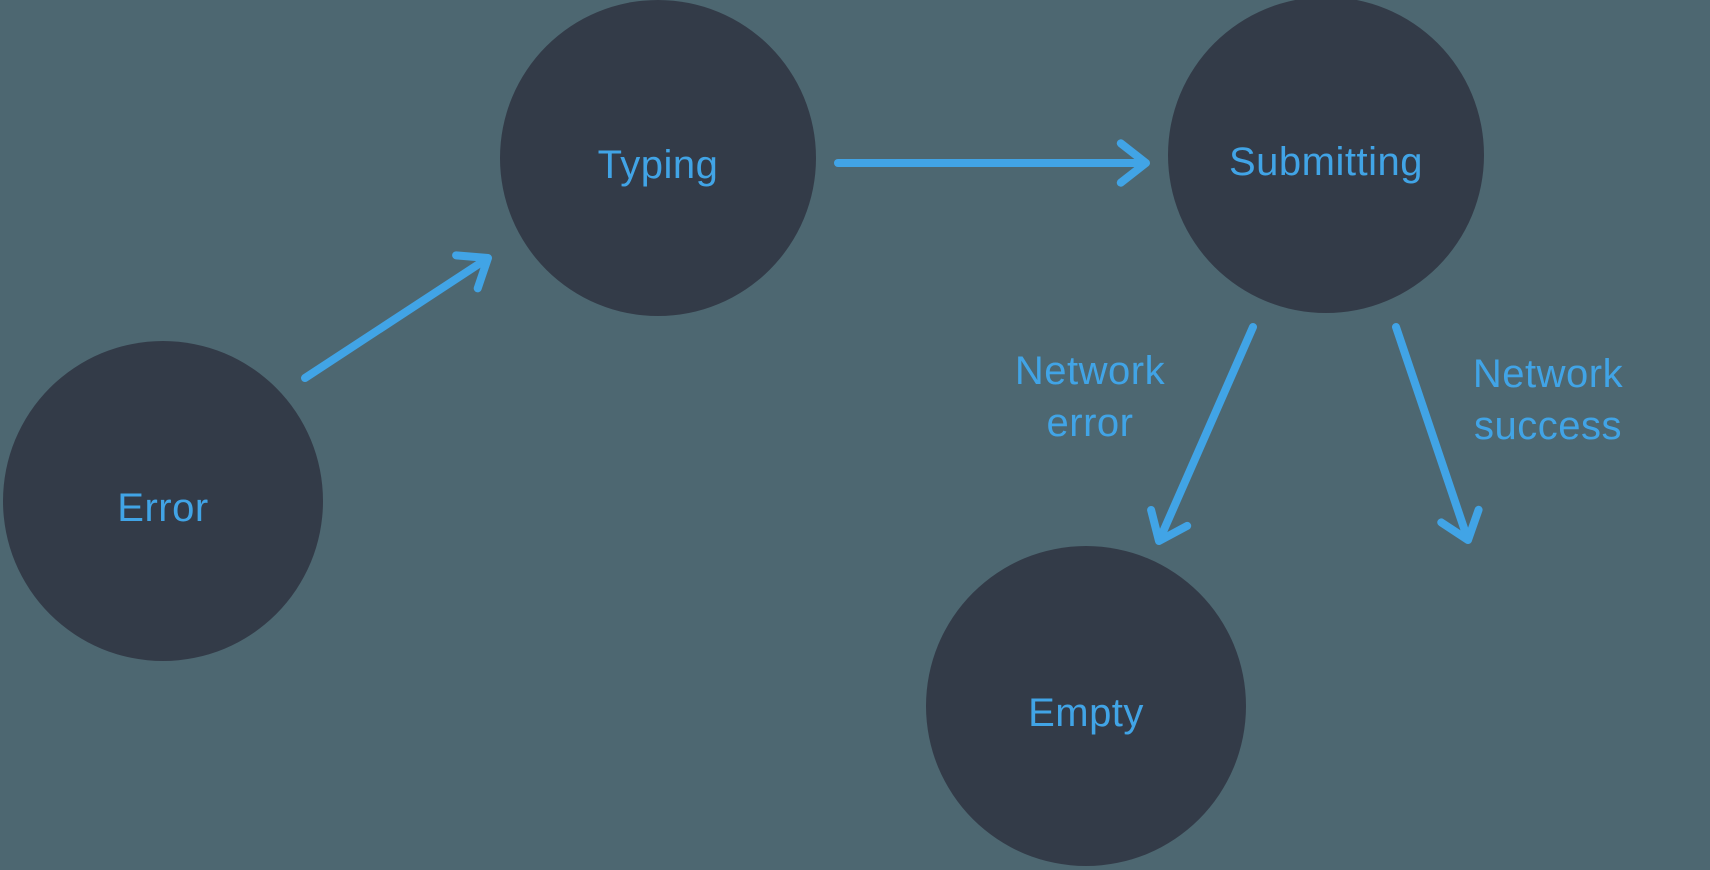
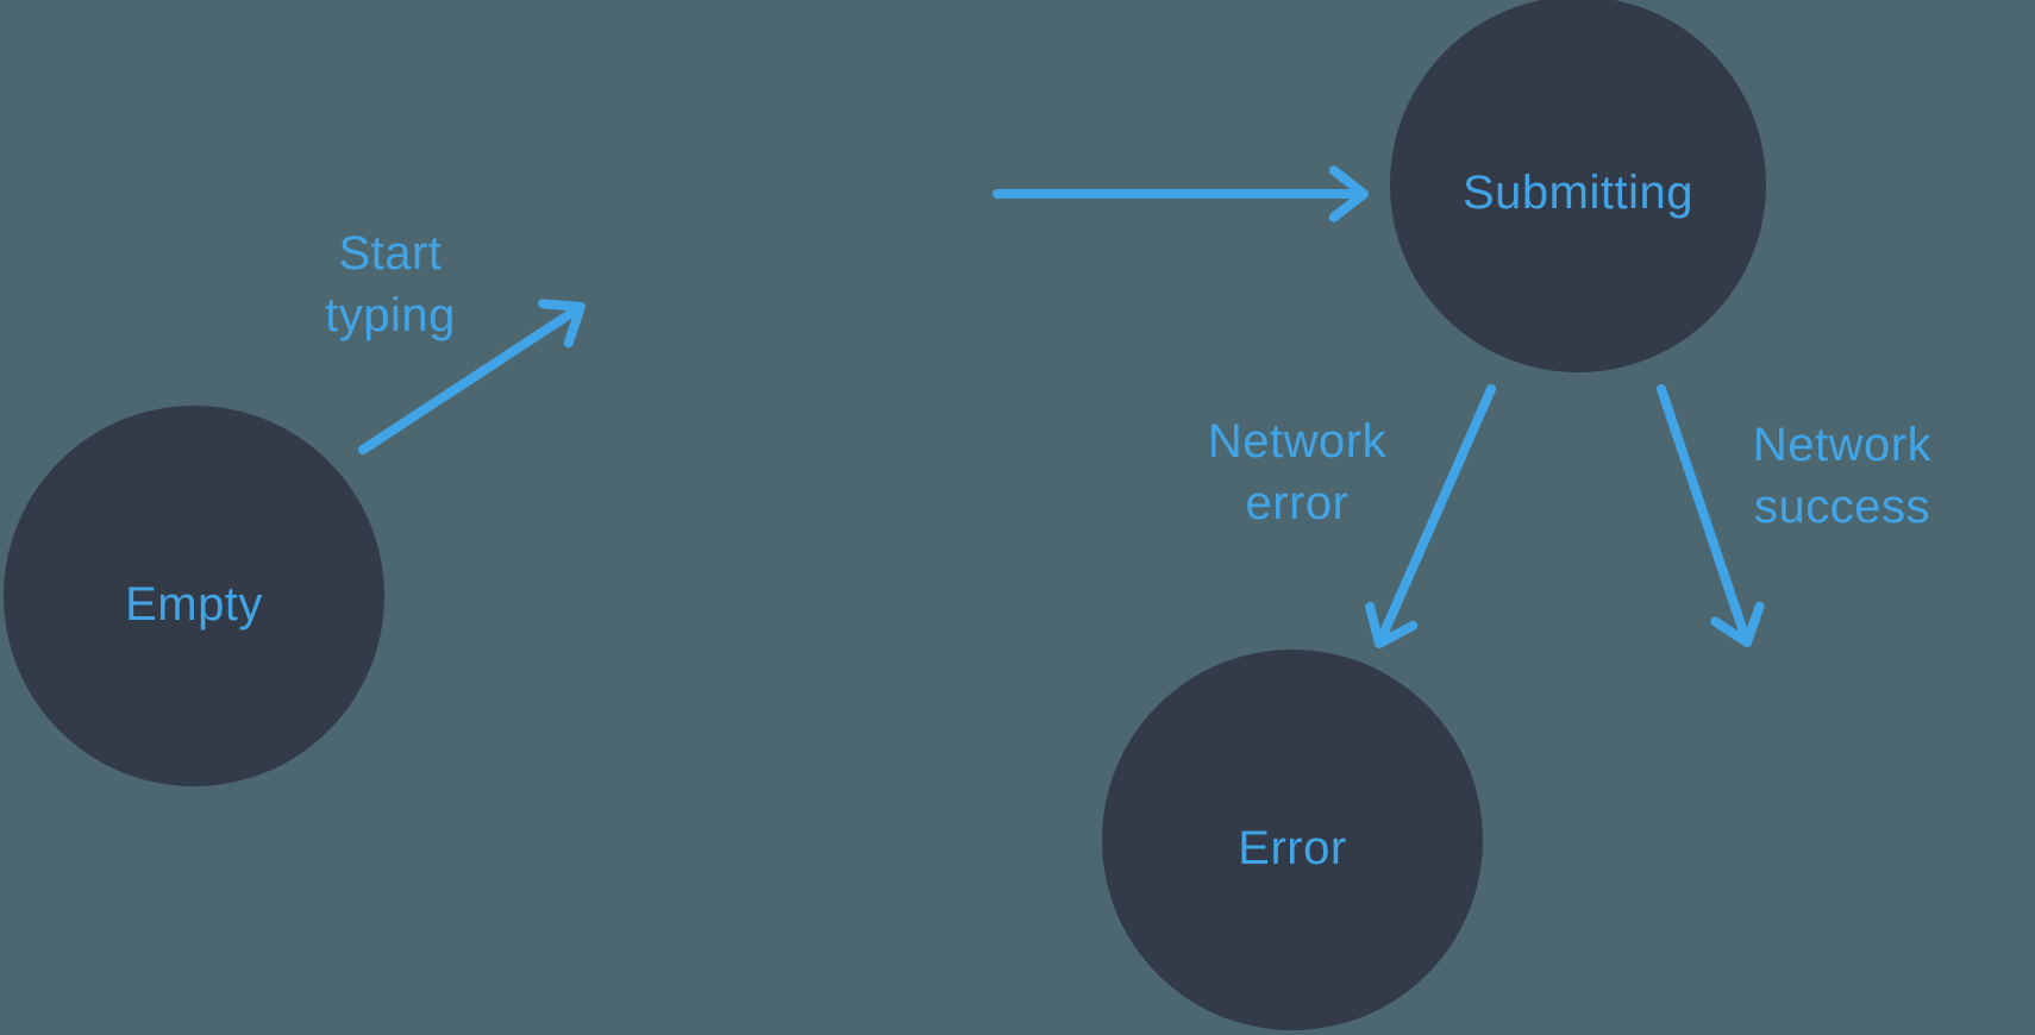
+ Start typing
  Network error
  Network success
- Error
+ Empty
- Typing
  Submitting
- Empty
+ Error
